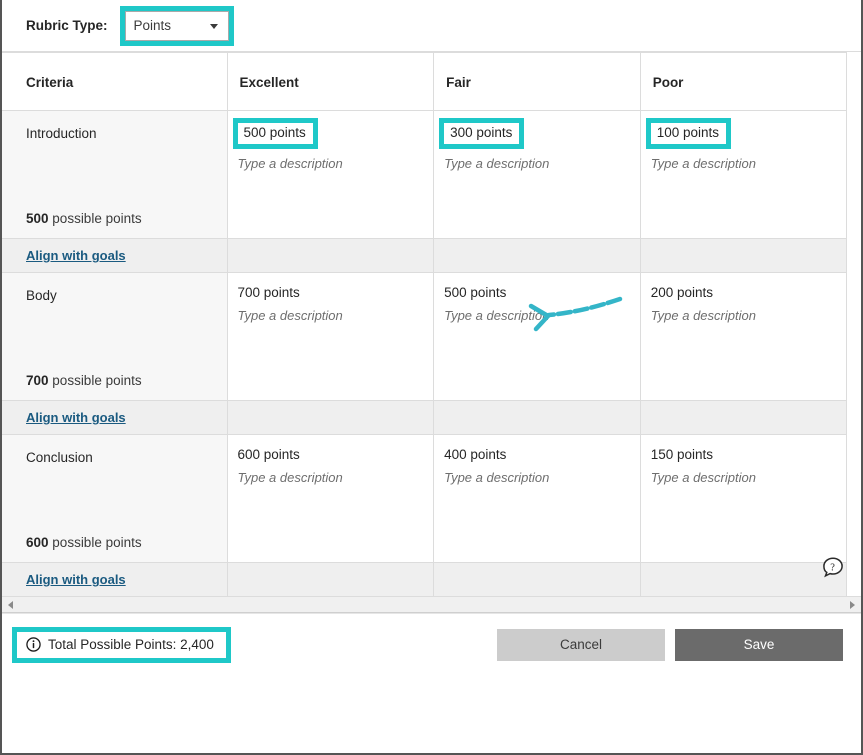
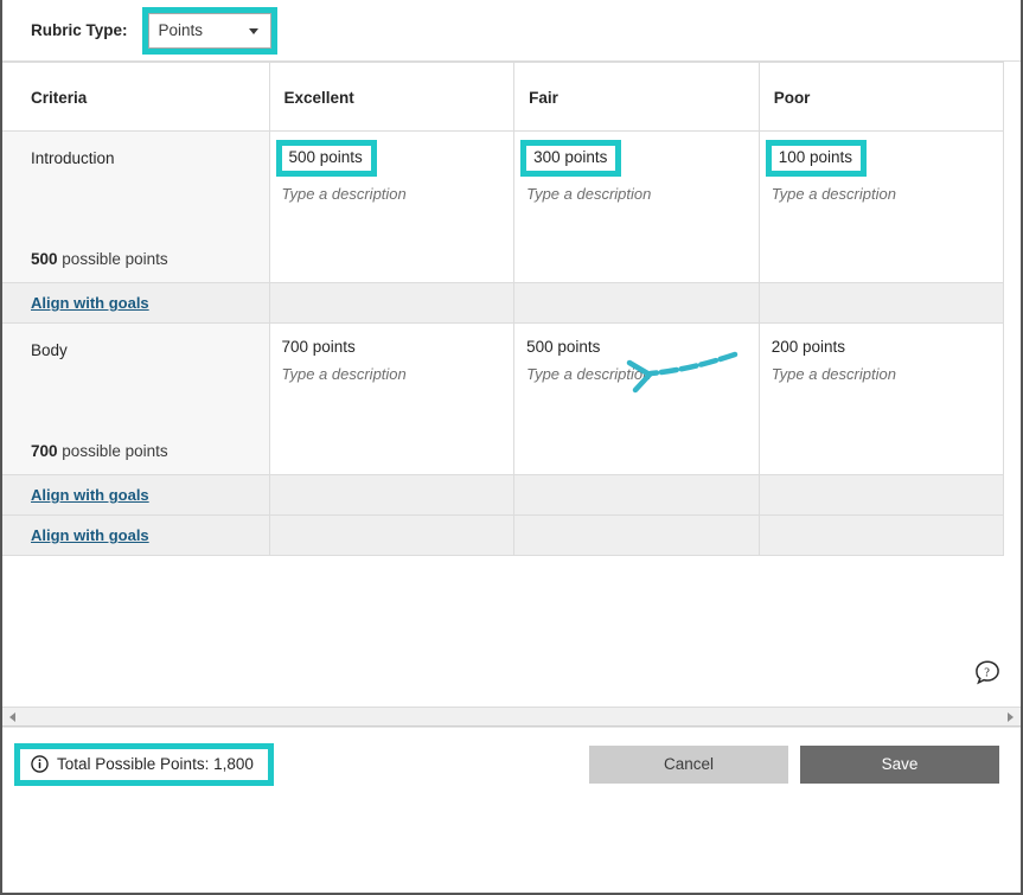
  Rubric Type:
  Points
  Criteria	Excellent	Fair	Poor
  Introduction 500 possible points	500 points Type a description	300 points Type a description	100 points Type a description
  Align with goals
  Body 700 possible points	700 points Type a description	500 points Type a descriptio	200 points Type a description
  Align with goals
- Conclusion 600 possible points	600 points Type a description	400 points Type a description	150 points Type a description
  Align with goals
  ?
- Total Possible Points: 2,400
+ Total Possible Points: 1,800
  Cancel
  Save
